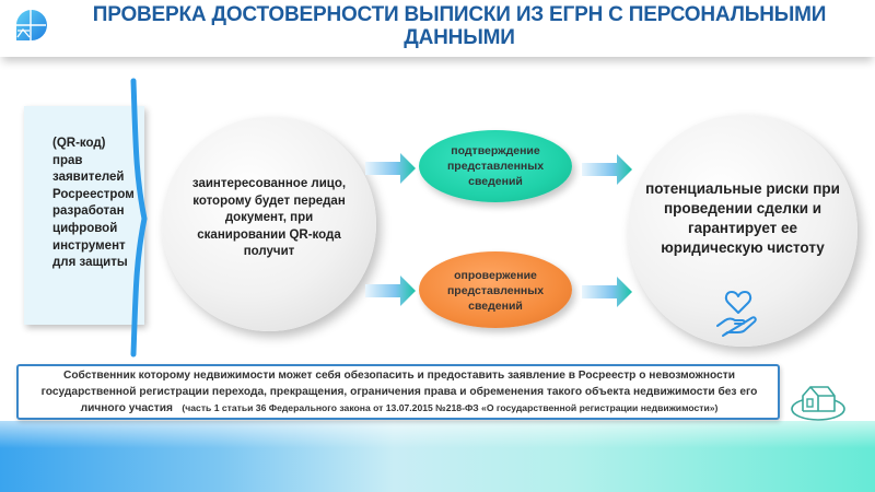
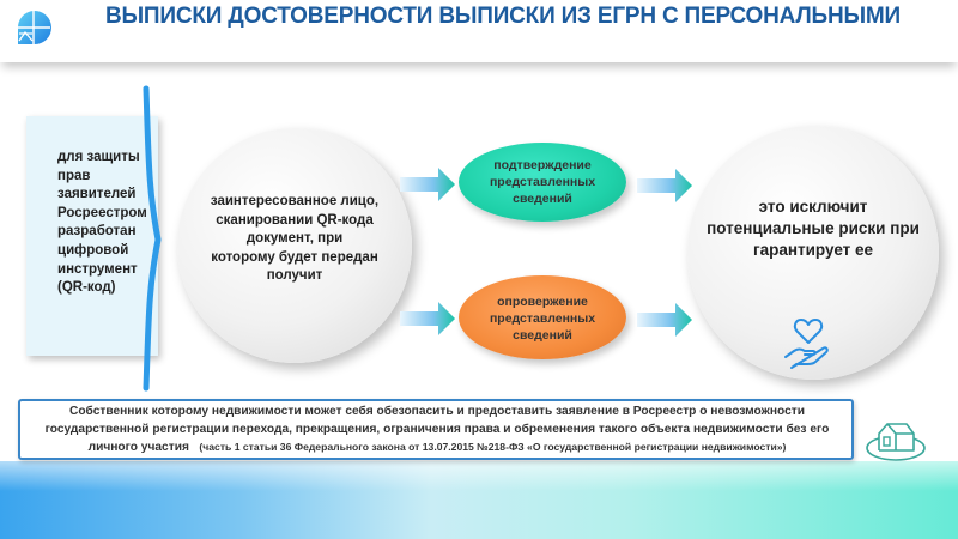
- ПРОВЕРКА ДОСТОВЕРНОСТИ ВЫПИСКИ ИЗ ЕГРН С ПЕРСОНАЛЬНЫМИ
+ ВЫПИСКИ ДОСТОВЕРНОСТИ ВЫПИСКИ ИЗ ЕГРН С ПЕРСОНАЛЬНЫМИ
- ДАННЫМИ
- (QR-код)
+ для защиты
  прав
  заявителей
  Росреестром
  разработан
  цифровой
  инструмент
- для защиты
+ (QR-код)
  заинтересованное лицо,
- которому будет передан
+ сканировании QR-кода
  документ, при
- сканировании QR-кода
+ которому будет передан
  получит
  подтверждение
  представленных
  сведений
  опровержение
  представленных
  сведений
+ это исключит
  потенциальные риски при
- проведении сделки и
  гарантирует ее
- юридическую чистоту
  Собственник которому недвижимости может себя обезопасить и предоставить заявление в Росреестр о невозможности
  государственной регистрации перехода, прекращения, ограничения права и обременения такого объекта недвижимости без его
  личного участия (часть 1 статьи 36 Федерального закона от 13.07.2015 №218-ФЗ «О государственной регистрации недвижимости»)
